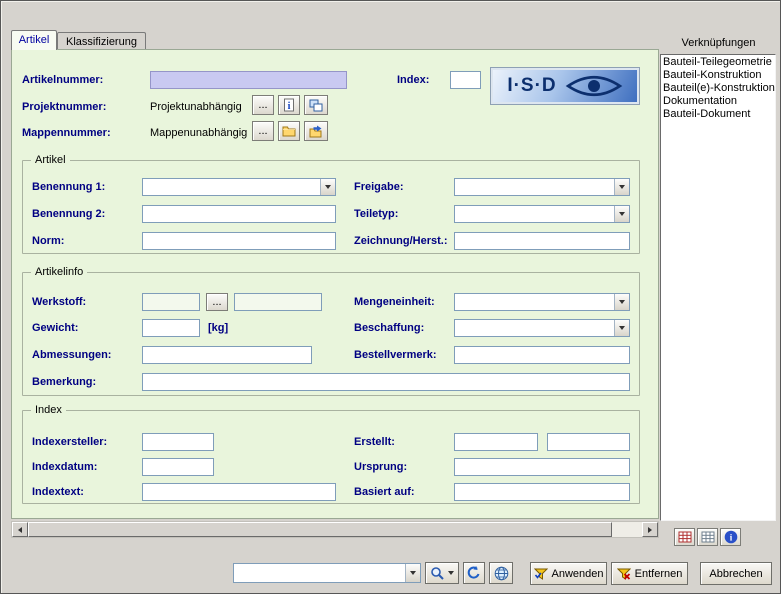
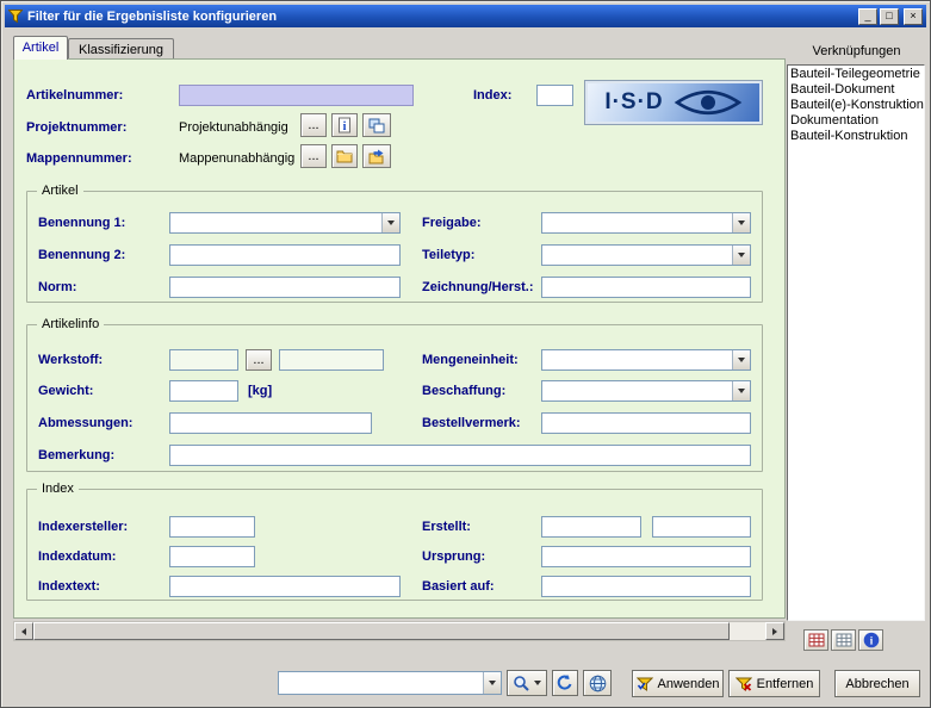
+ Filter für die Ergebnisliste konfigurieren
+ _
+ □
+ ×
  Artikel
  Klassifizierung
  Artikelnummer:
  Index:
  I·S·D
  Projektnummer:
  Projektunabhängig
  ...
  i
  Mappennummer:
  Mappenunabhängig
  ...
  Artikel
  Benennung 1:
  Freigabe:
  Benennung 2:
  Teiletyp:
  Norm:
  Zeichnung/Herst.:
  Artikelinfo
  Werkstoff:
  ...
  Mengeneinheit:
  Gewicht:
  [kg]
  Beschaffung:
  Abmessungen:
  Bestellvermerk:
  Bemerkung:
  Index
  Indexersteller:
  Erstellt:
  Indexdatum:
  Ursprung:
  Indextext:
  Basiert auf:
  Verknüpfungen
  Bauteil-Teilegeometrie
- Bauteil-Konstruktion
+ Bauteil-Dokument
  Bauteil(e)-Konstruktion
  Dokumentation
- Bauteil-Dokument
+ Bauteil-Konstruktion
  i
  Anwenden
  Entfernen
  Abbrechen
